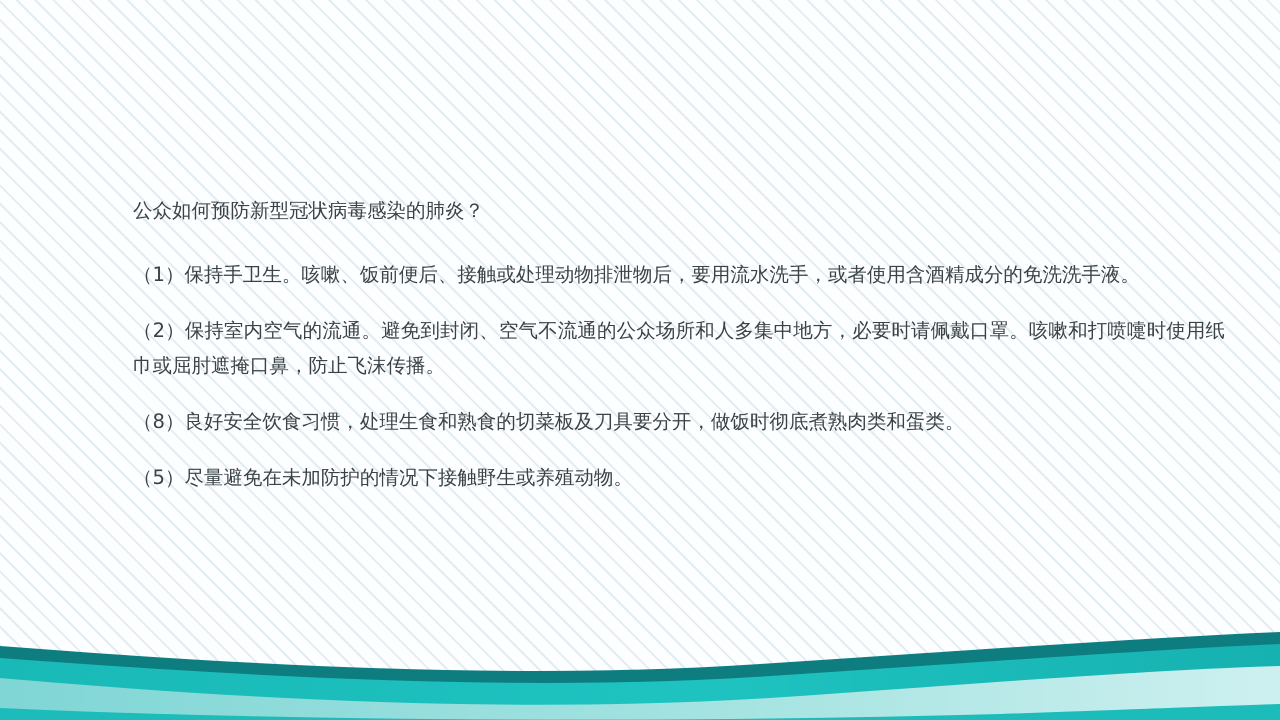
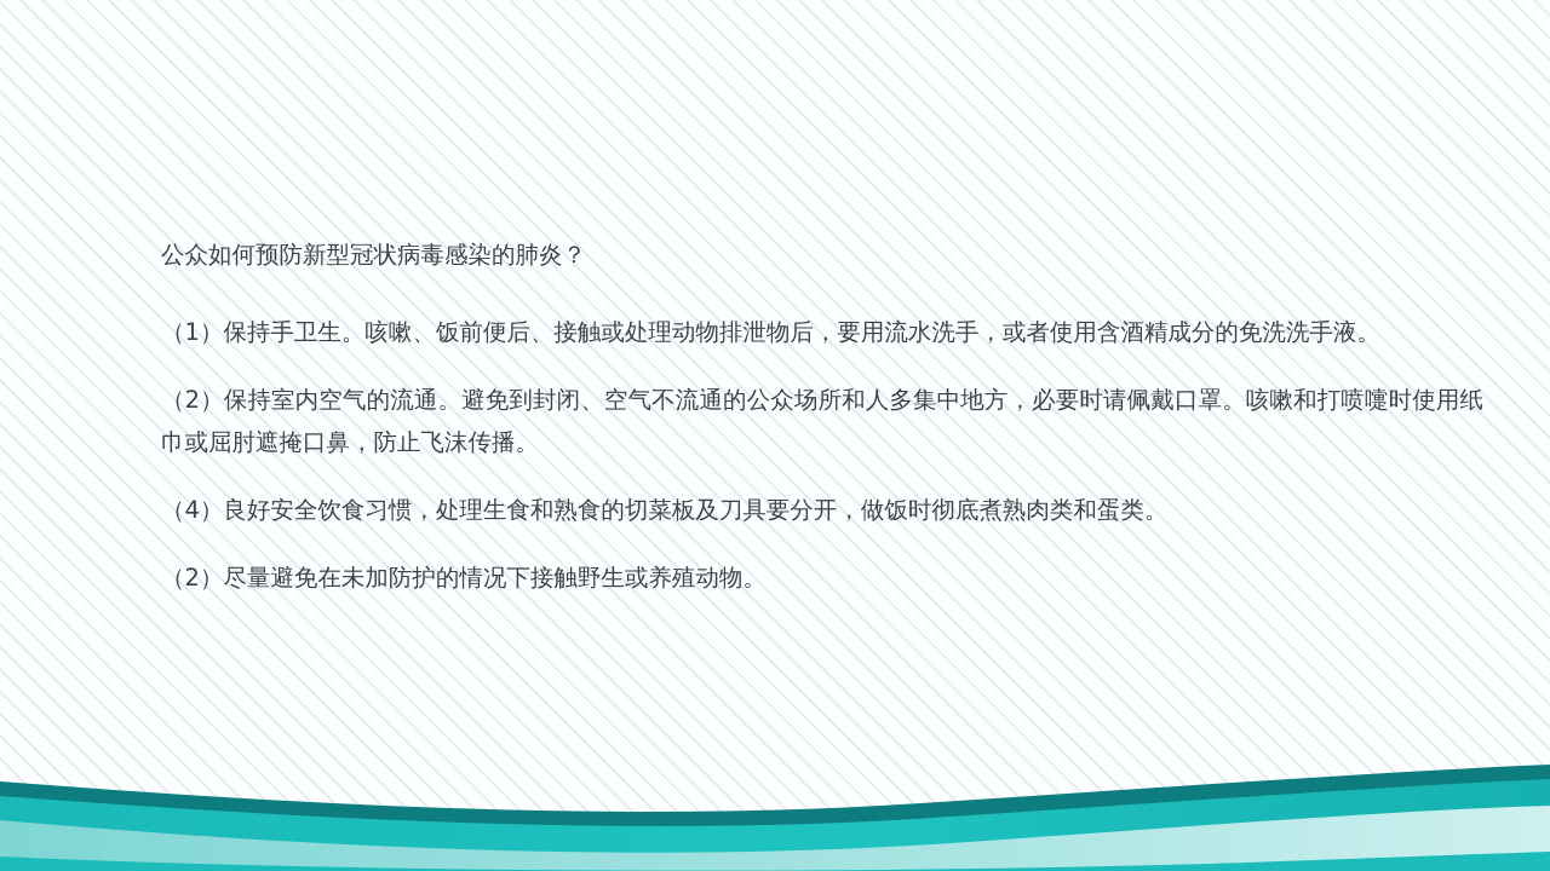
  公众如何预防新型冠状病毒感染的肺炎？
  （1）保持手卫生。咳嗽、饭前便后、接触或处理动物排泄物后，要用流水洗手，或者使用含酒精成分的免洗洗手液。
  （2）保持室内空气的流通。避免到封闭、空气不流通的公众场所和人多集中地方，必要时请佩戴口罩。咳嗽和打喷嚏时使用纸巾或屈肘遮掩口鼻，防止飞沫传播。
- （8）良好安全饮食习惯，处理生食和熟食的切菜板及刀具要分开，做饭时彻底煮熟肉类和蛋类。
+ （4）良好安全饮食习惯，处理生食和熟食的切菜板及刀具要分开，做饭时彻底煮熟肉类和蛋类。
- （5）尽量避免在未加防护的情况下接触野生或养殖动物。
+ （2）尽量避免在未加防护的情况下接触野生或养殖动物。
